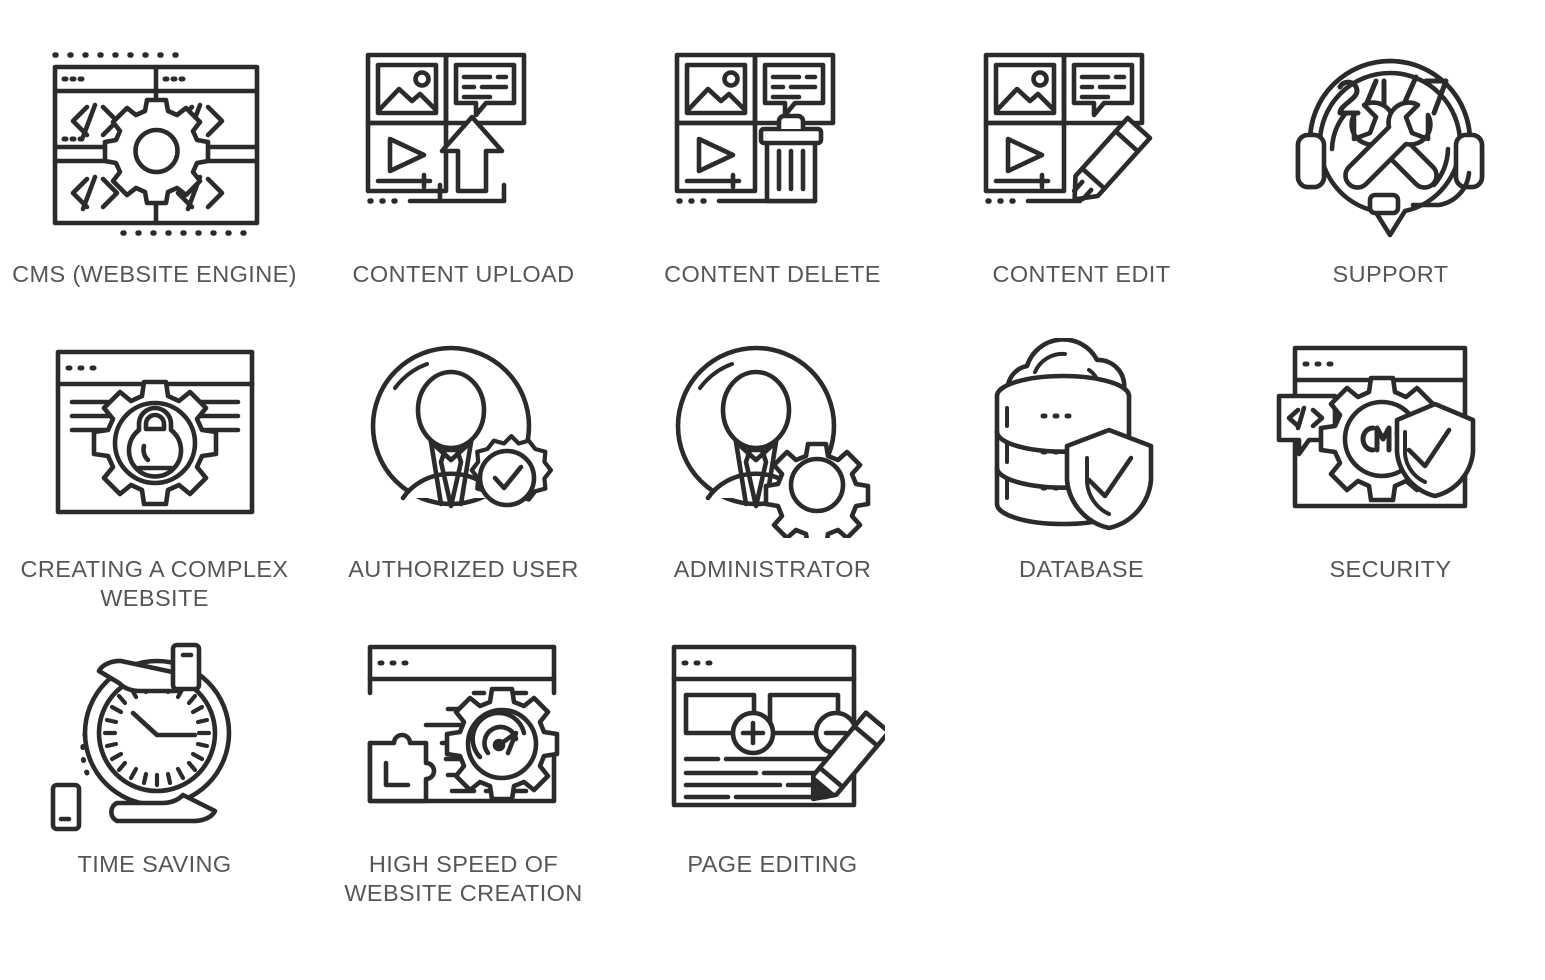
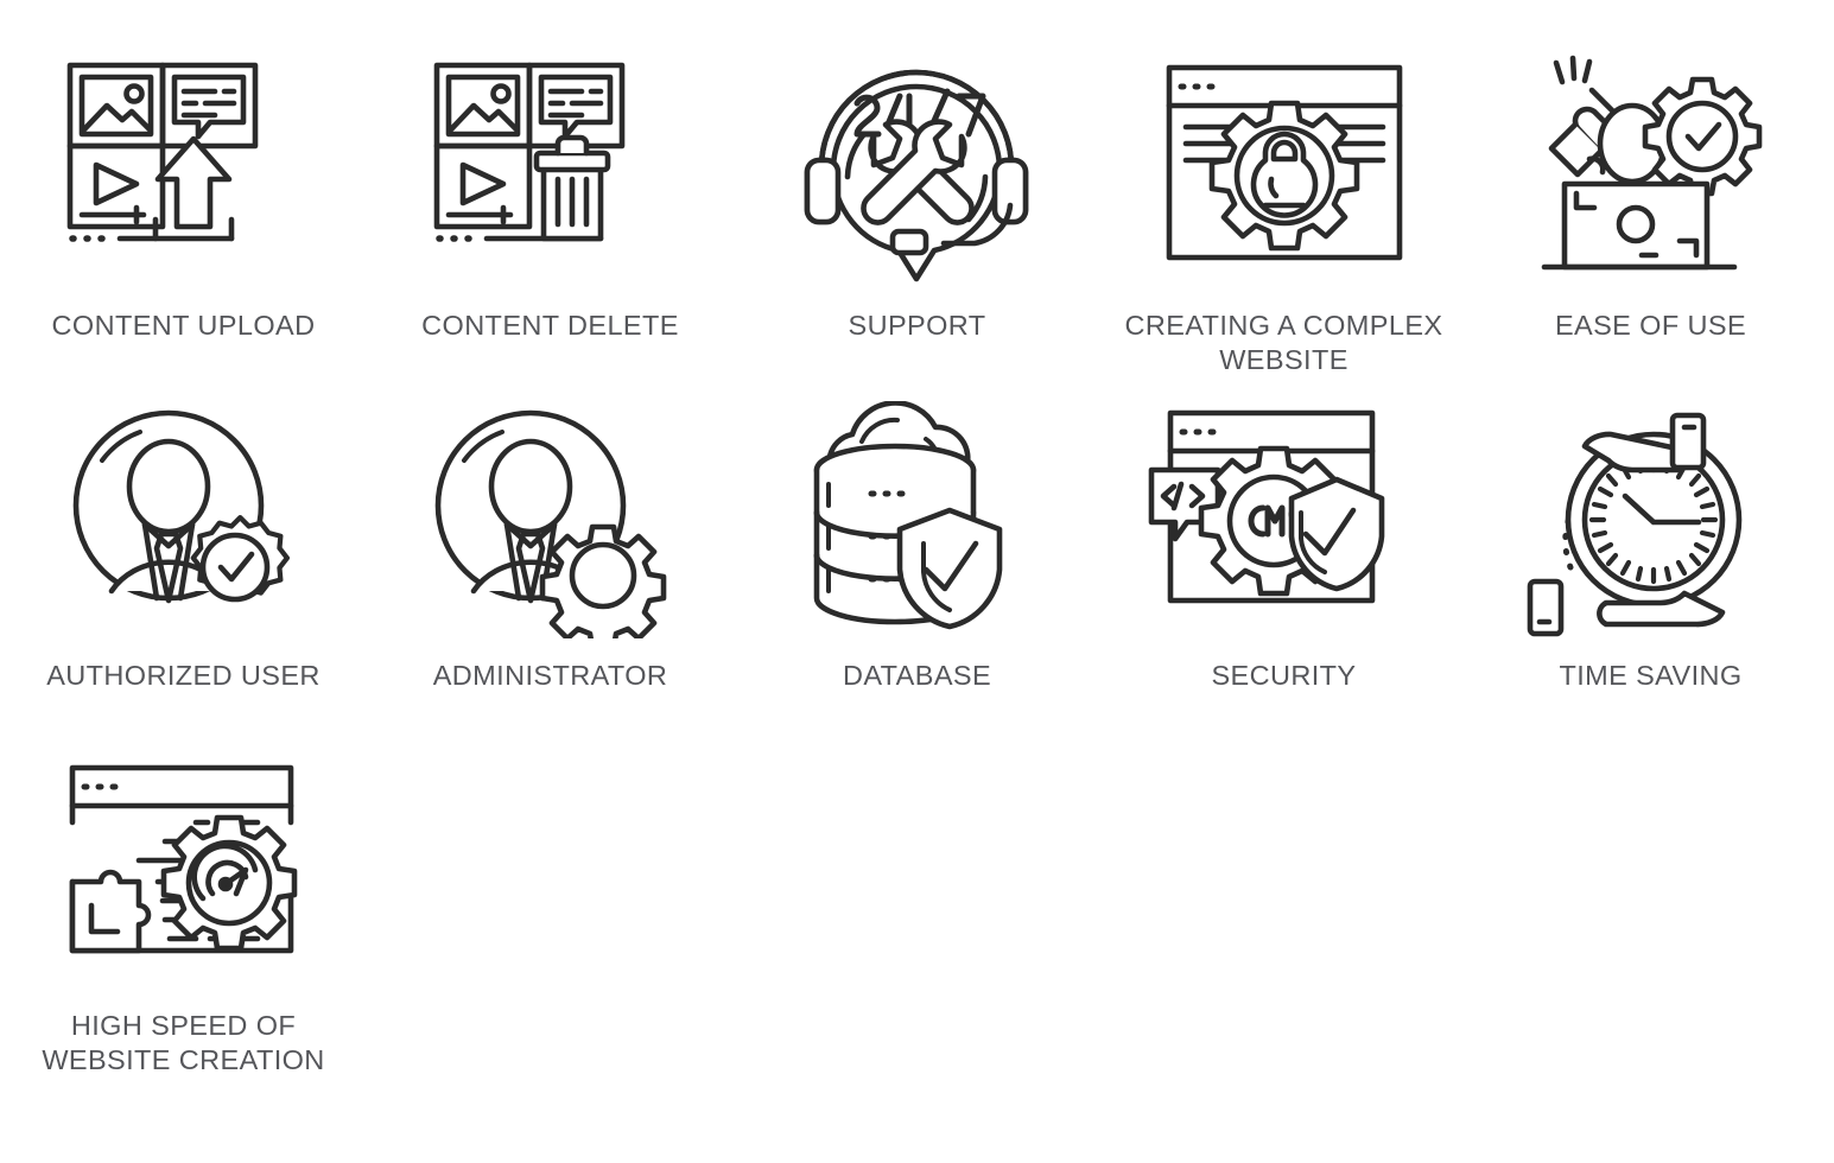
- CMS (WEBSITE ENGINE)
  CONTENT UPLOAD
  CONTENT DELETE
- CONTENT EDIT
  SUPPORT
  CREATING A COMPLEX
  WEBSITE
+ EASE OF USE
  AUTHORIZED USER
  ADMINISTRATOR
  DATABASE
  SECURITY
  TIME SAVING
  HIGH SPEED OF
  WEBSITE CREATION
- PAGE EDITING
